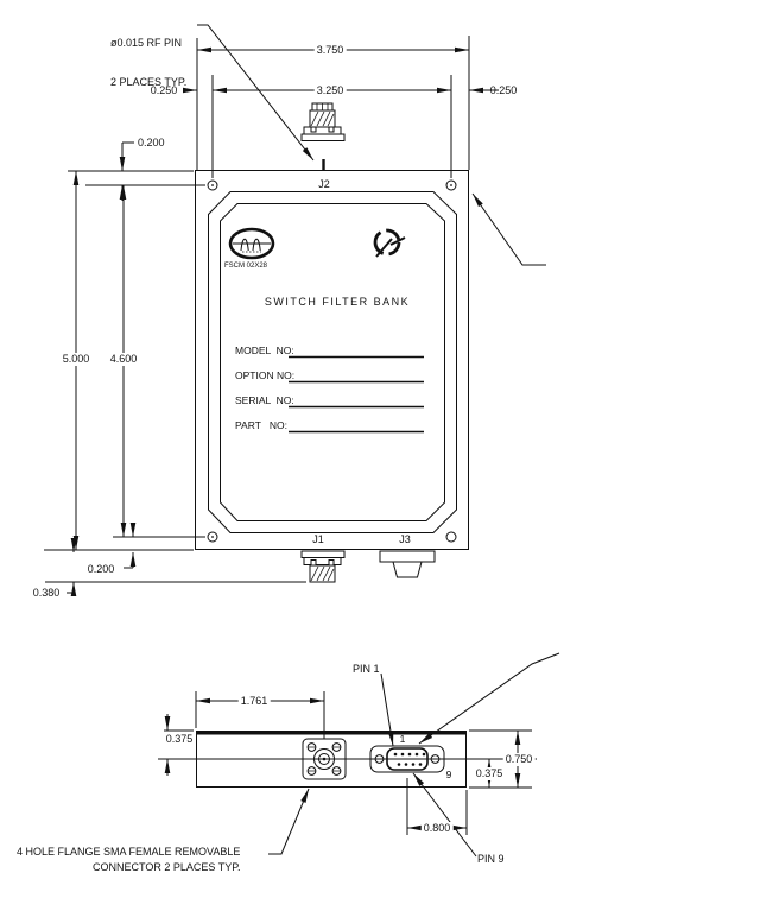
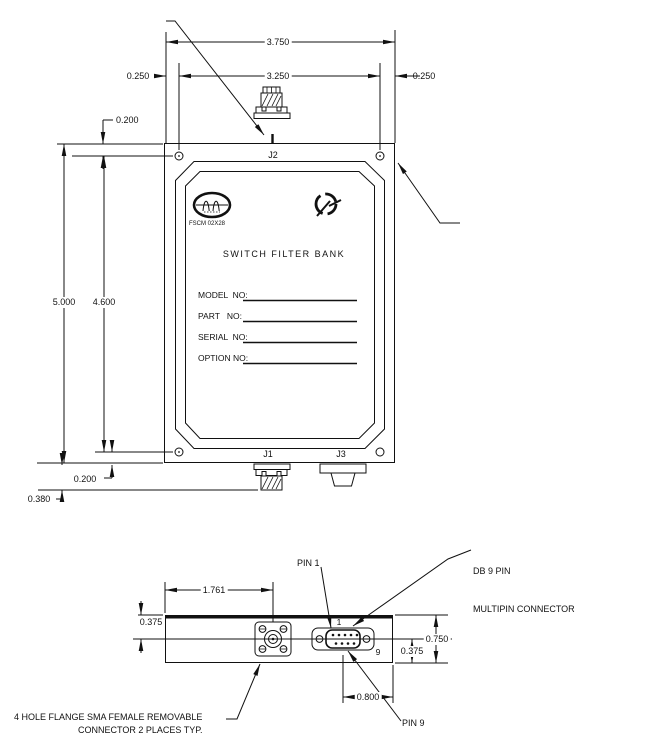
- ø0.015 RF PIN
- 2 PLACES TYP.
  3.750
  3.250
  0.250
  0.250
  0.200
  5.000
  4.600
  0.200
  0.380
  J2
  J1
  J3
  SWITCH FILTER BANK
  MODEL NO:
- OPTION NO:
+ PART NO:
  SERIAL NO:
- PART NO:
+ OPTION NO:
  1.761
  0.375
  0.750
  0.375
  0.800
  PIN 1
+ DB 9 PIN
+ MULTIPIN CONNECTOR
  PIN 9
  4 HOLE FLANGE SMA FEMALE REMOVABLE
  CONNECTOR 2 PLACES TYP.
  1
  9
